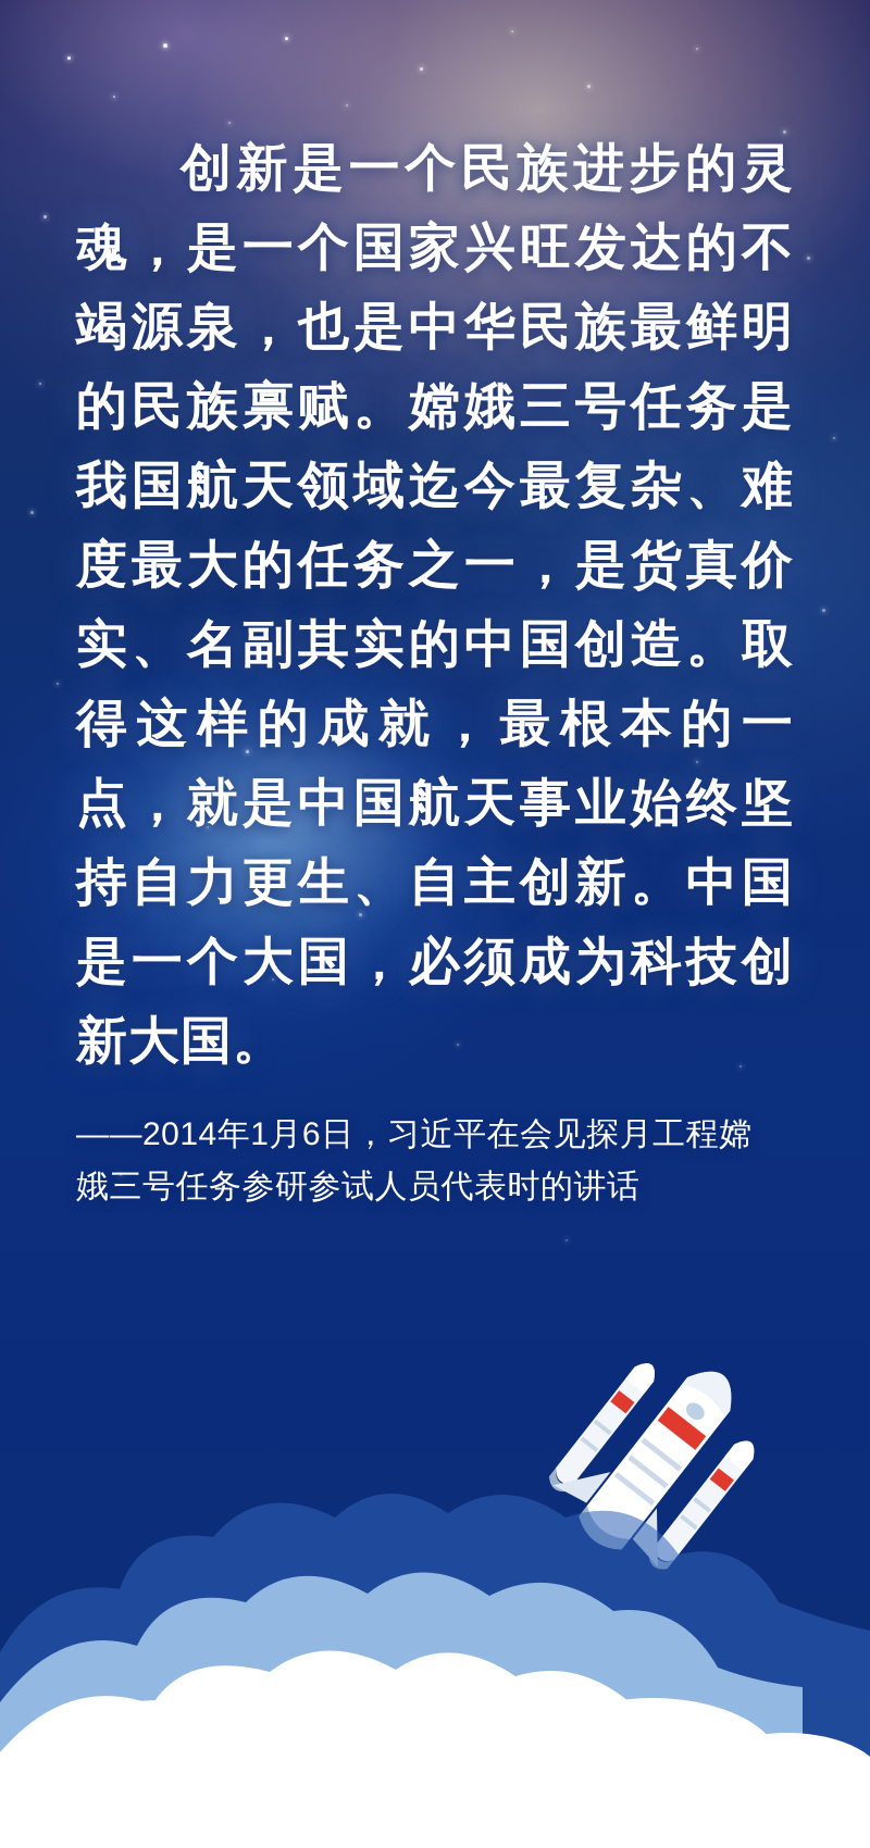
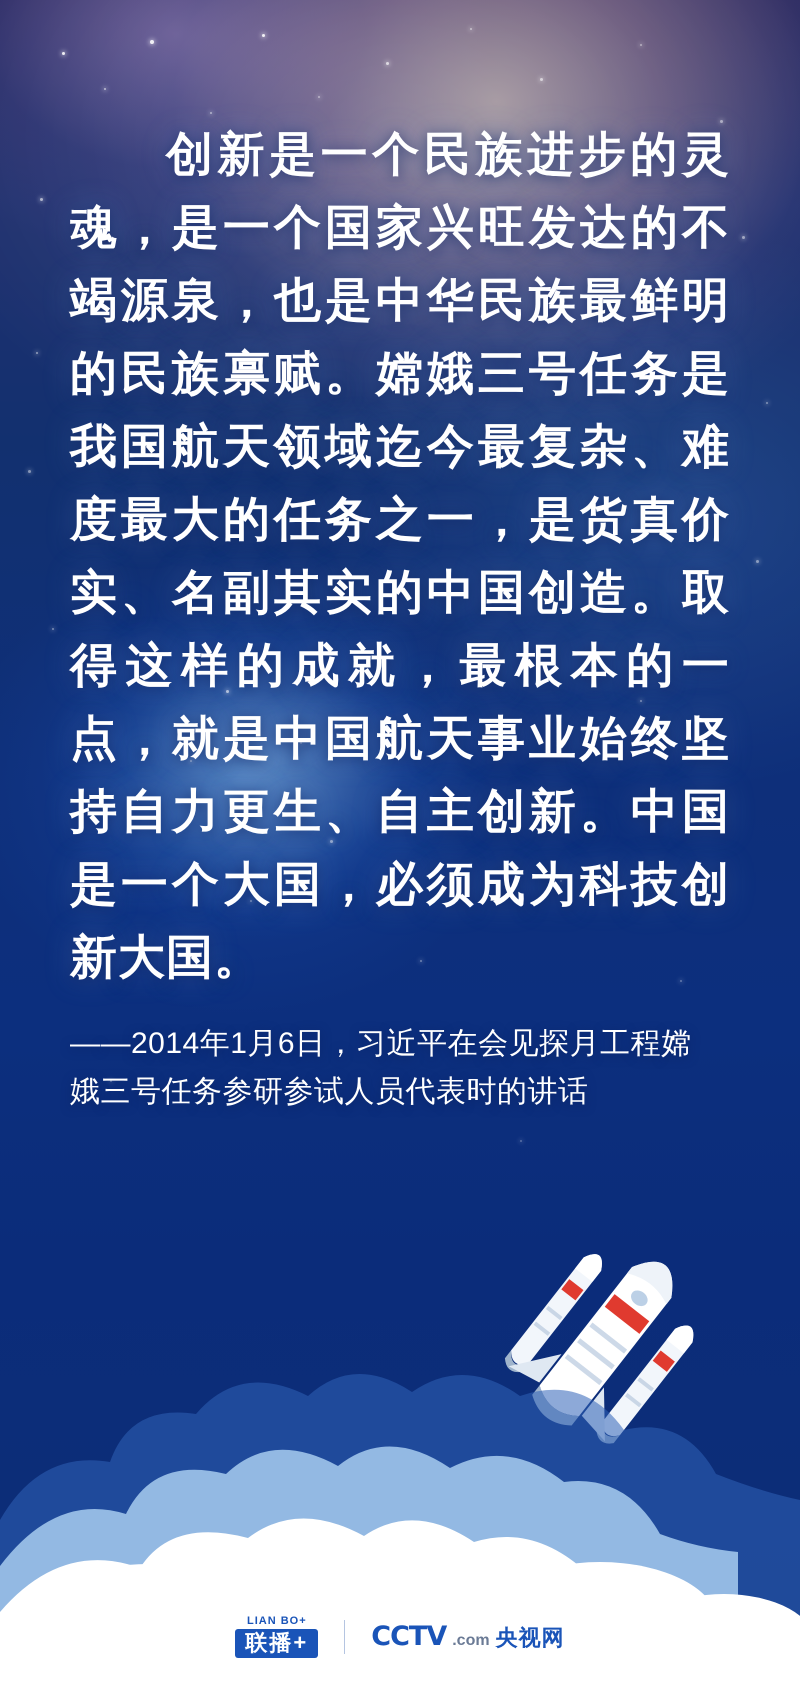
  创新是一个民族进步的灵魂，是一个国家兴旺发达的不竭源泉，也是中华民族最鲜明的民族禀赋。嫦娥三号任务是我国航天领域迄今最复杂、难度最大的任务之一，是货真价实、名副其实的中国创造。取得这样的成就，最根本的一点，就是中国航天事业始终坚持自力更生、自主创新。中国是一个大国，必须成为科技创新大国。
  ——2014年1月6日，习近平在会见探月工程嫦娥三号任务参研参试人员代表时的讲话
+ LIAN BO+
+ 联播+
+ CCTV
+ .com
+ 央视网
